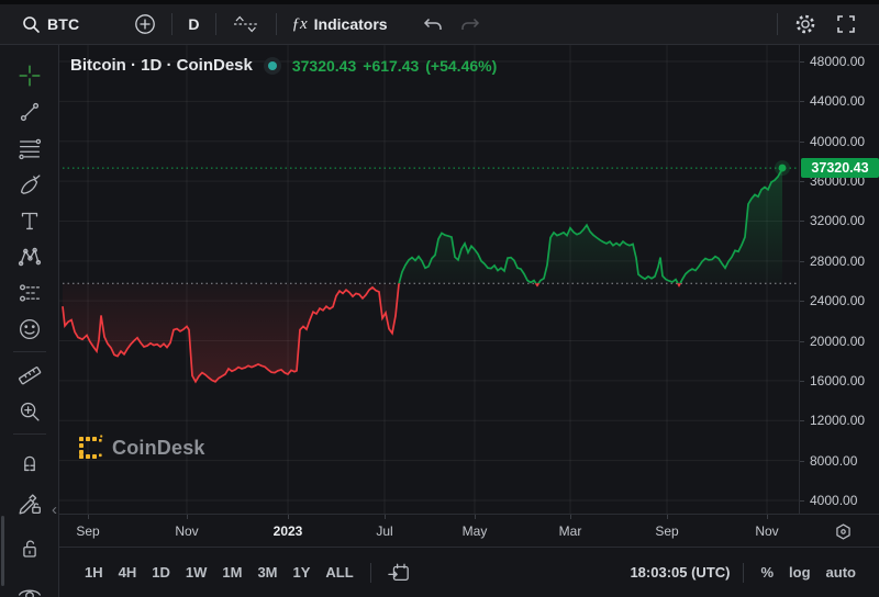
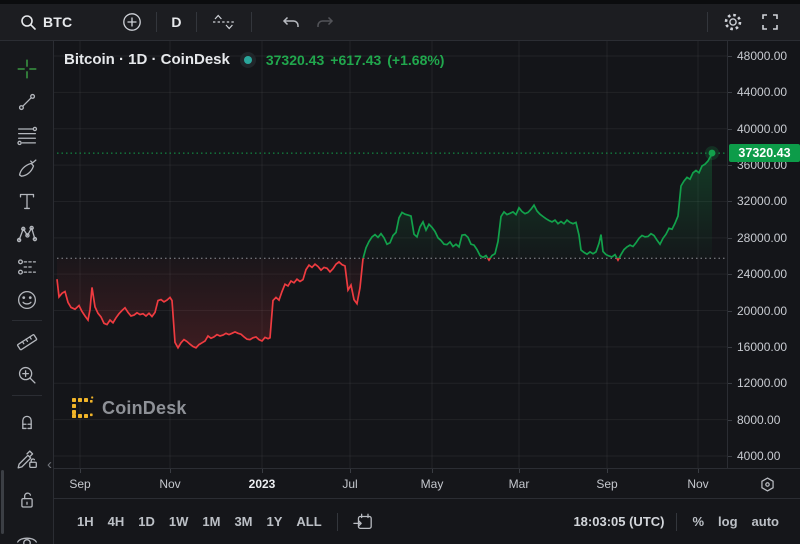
  BTC
  D
- ƒx
- Indicators
  ‹
  Bitcoin · 1D · CoinDesk
  37320.43
  +617.43
- (+54.46%)
+ (+1.68%)
  CoinDesk
  37320.43
  48000.00
  44000.00
  40000.00
  36000.00
  32000.00
  28000.00
  24000.00
  20000.00
  16000.00
  12000.00
  8000.00
  4000.00
  Sep
  Nov
  2023
  Jul
  May
  Mar
  Sep
  Nov
  1H
  4H
  1D
  1W
  1M
  3M
  1Y
  ALL
  18:03:05 (UTC)
  %
  log
  auto
